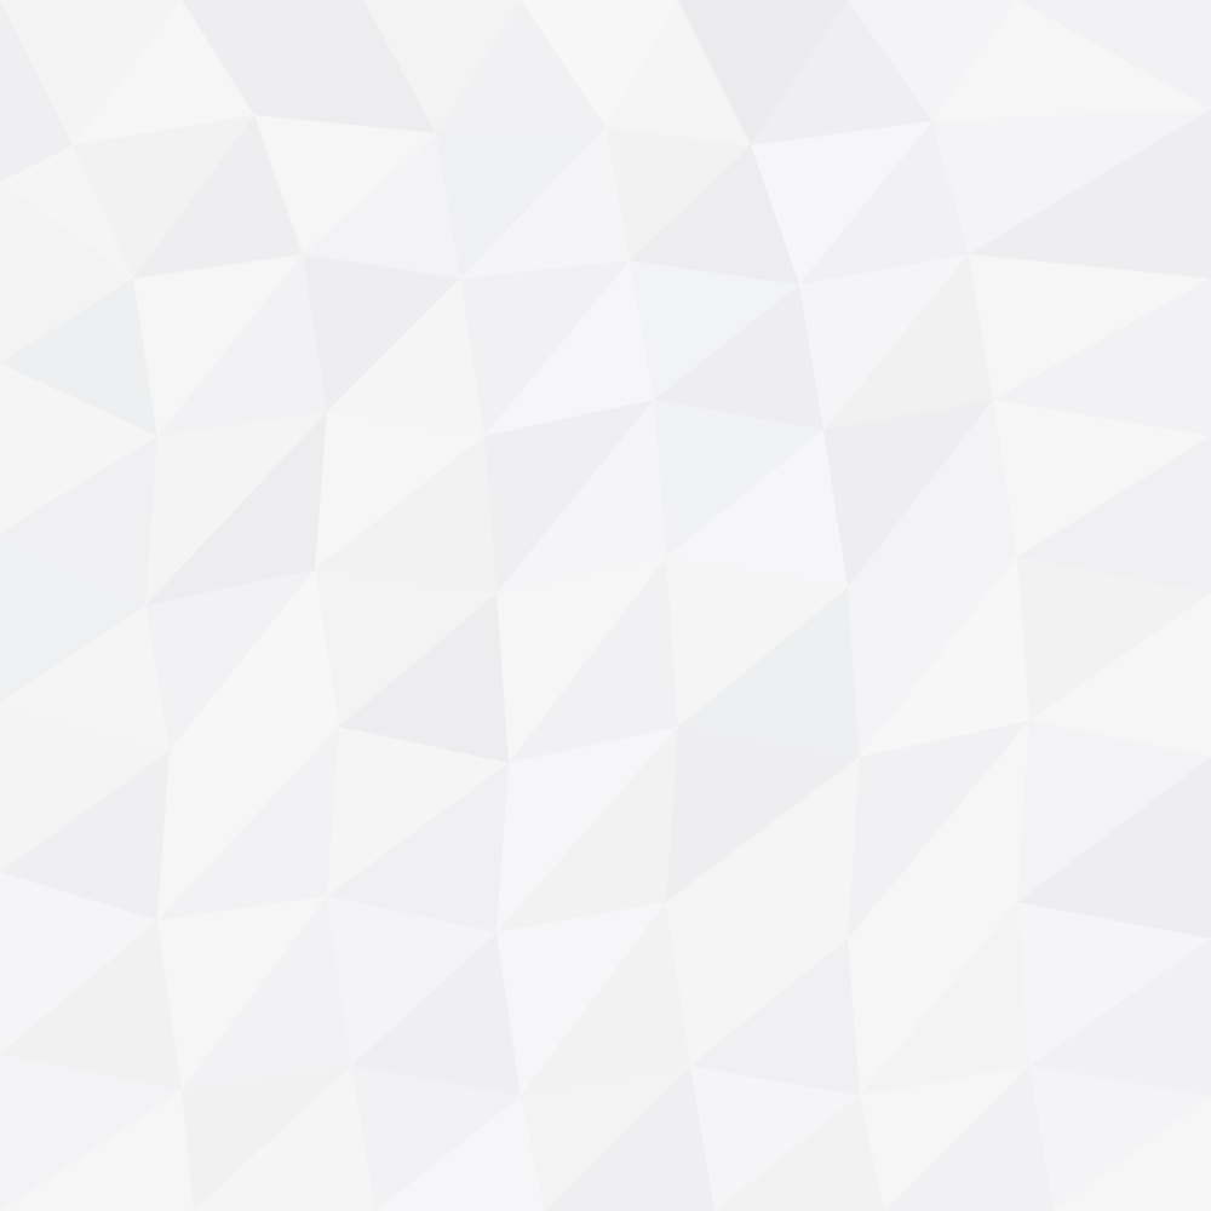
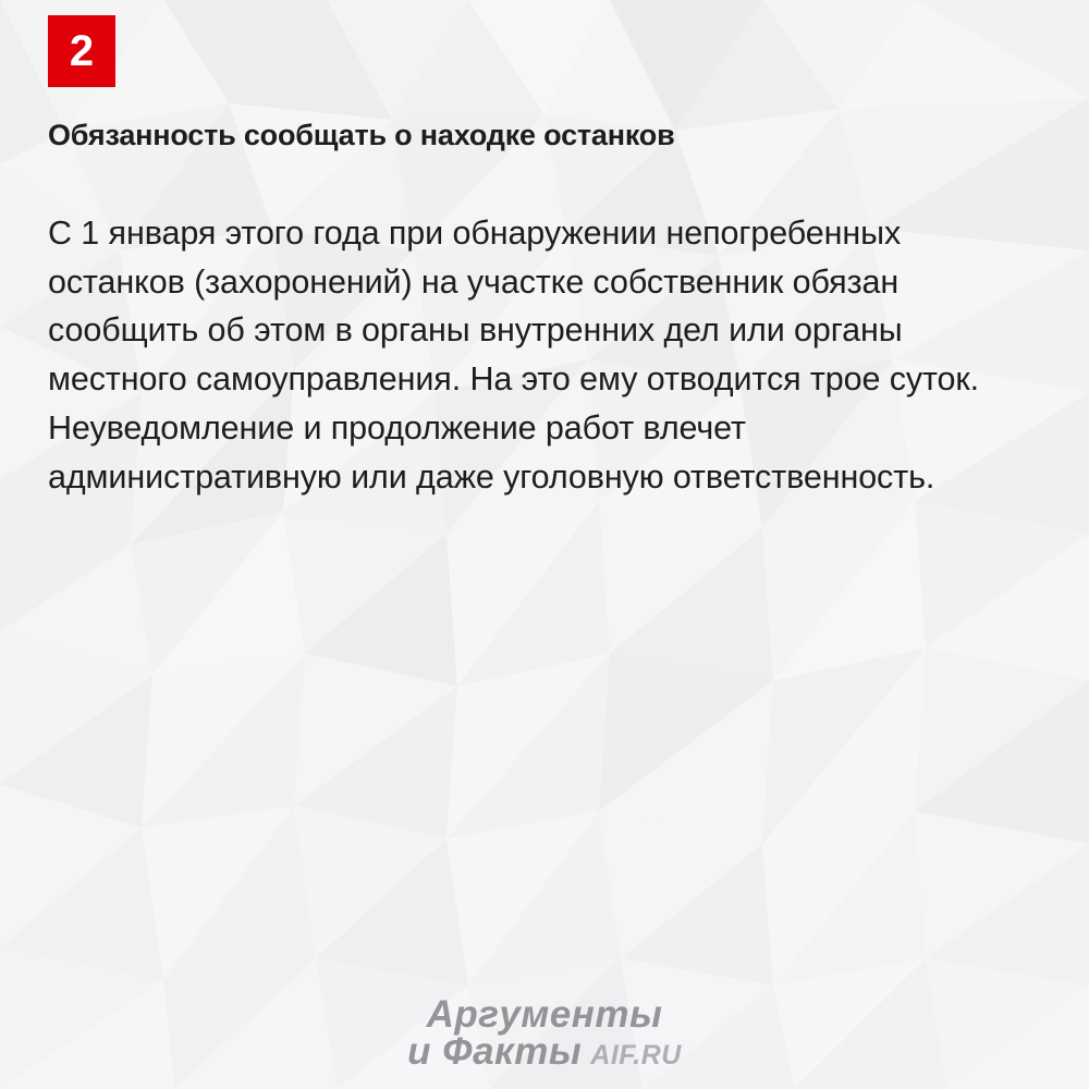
+ 2
+ Обязанность сообщать о находке останков
+ С 1 января этого года при обнаружении непогребенных останков (захоронений) на участке собственник обязан сообщить об этом в органы внутренних дел или органы местного самоуправления. На это ему отводится трое суток. Неуведомление и продолжение работ влечет административную или даже уголовную ответственность.
+ Аргументы
+ и Факты
+ AIF.RU
